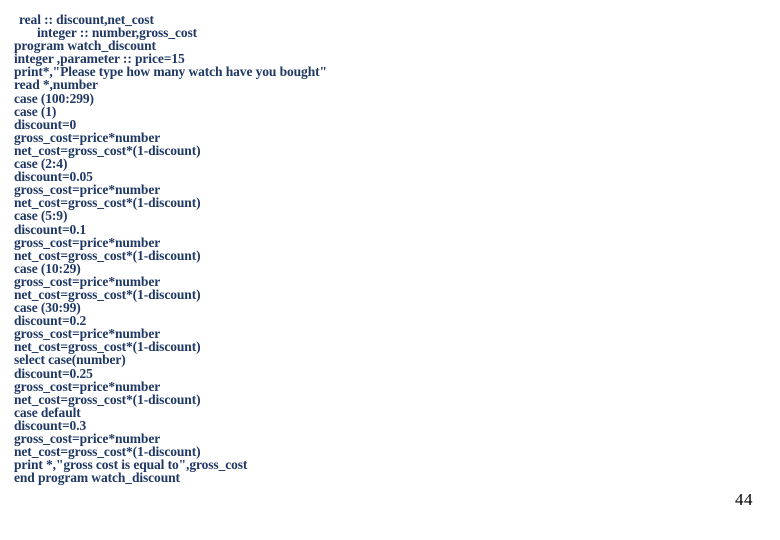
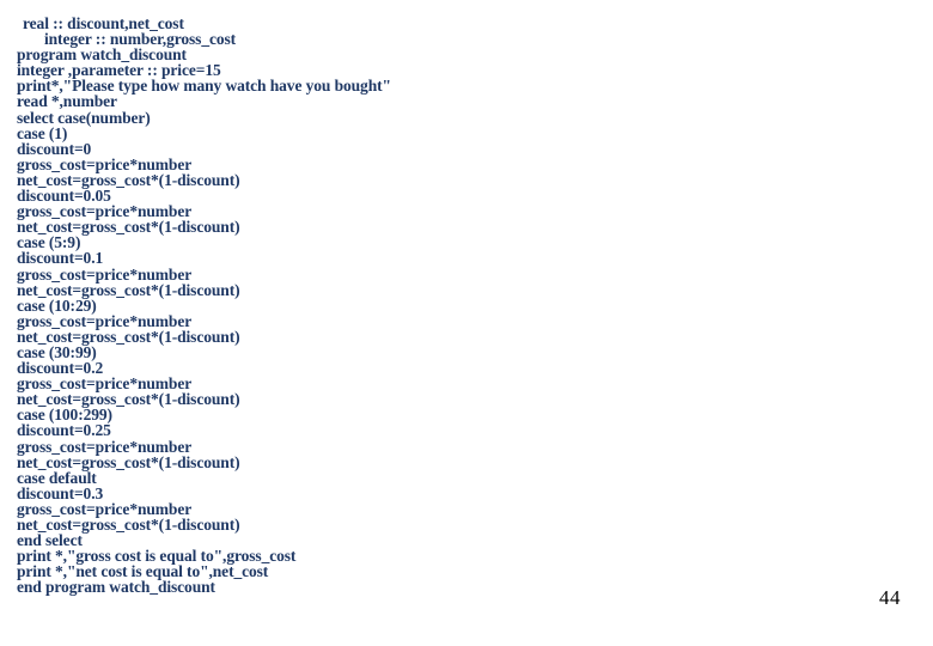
  real :: discount,net_cost
  integer :: number,gross_cost
  program watch_discount
  integer ,parameter :: price=15
  print*,"Please type how many watch have you bought"
  read *,number
- case (100:299)
+ select case(number)
  case (1)
  discount=0
  gross_cost=price*number
  net_cost=gross_cost*(1-discount)
- case (2:4)
  discount=0.05
  gross_cost=price*number
  net_cost=gross_cost*(1-discount)
  case (5:9)
  discount=0.1
  gross_cost=price*number
  net_cost=gross_cost*(1-discount)
  case (10:29)
  gross_cost=price*number
  net_cost=gross_cost*(1-discount)
  case (30:99)
  discount=0.2
  gross_cost=price*number
  net_cost=gross_cost*(1-discount)
- select case(number)
+ case (100:299)
  discount=0.25
  gross_cost=price*number
  net_cost=gross_cost*(1-discount)
  case default
  discount=0.3
  gross_cost=price*number
  net_cost=gross_cost*(1-discount)
+ end select
  print *,"gross cost is equal to",gross_cost
+ print *,"net cost is equal to",net_cost
  end program watch_discount
  44
